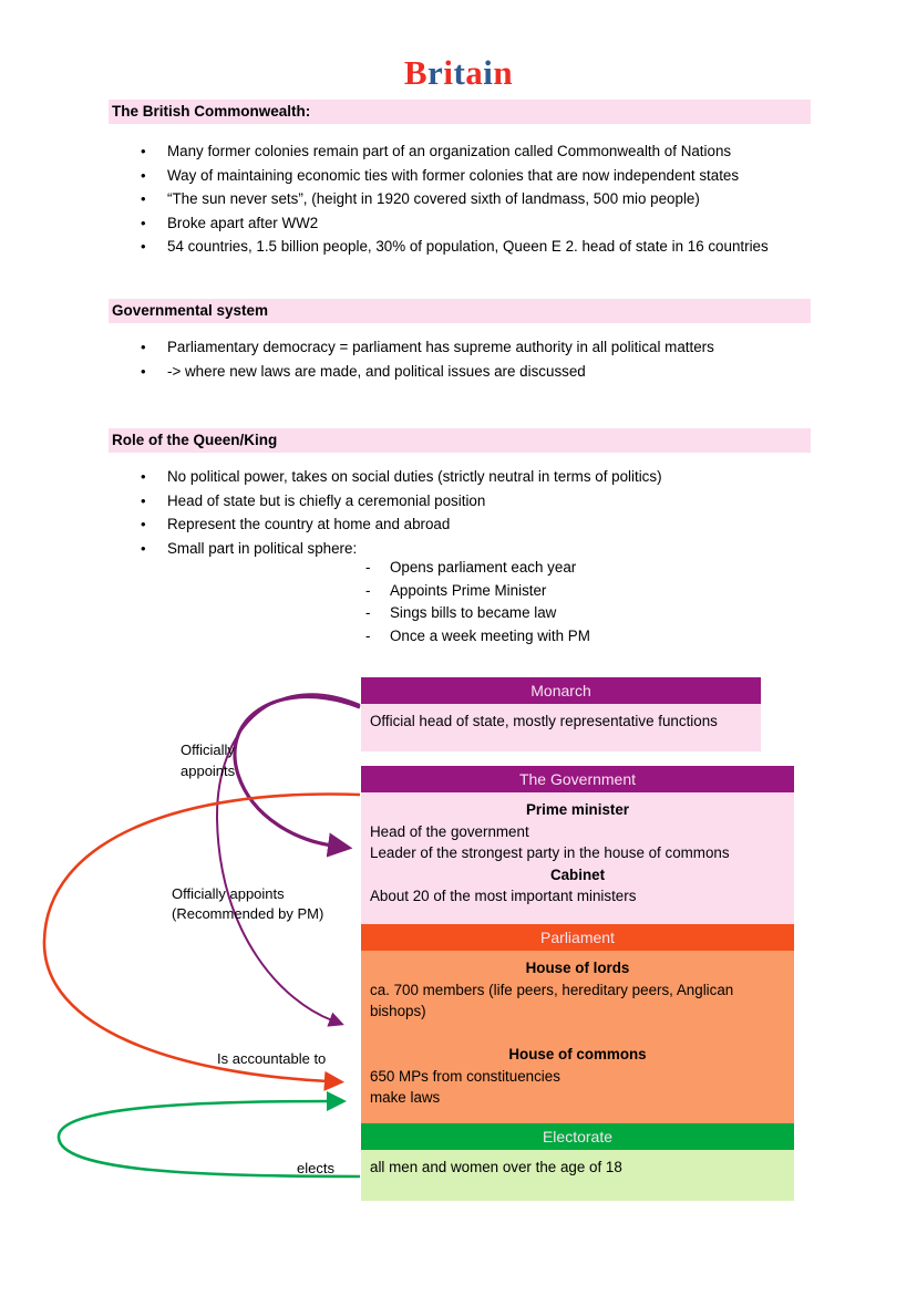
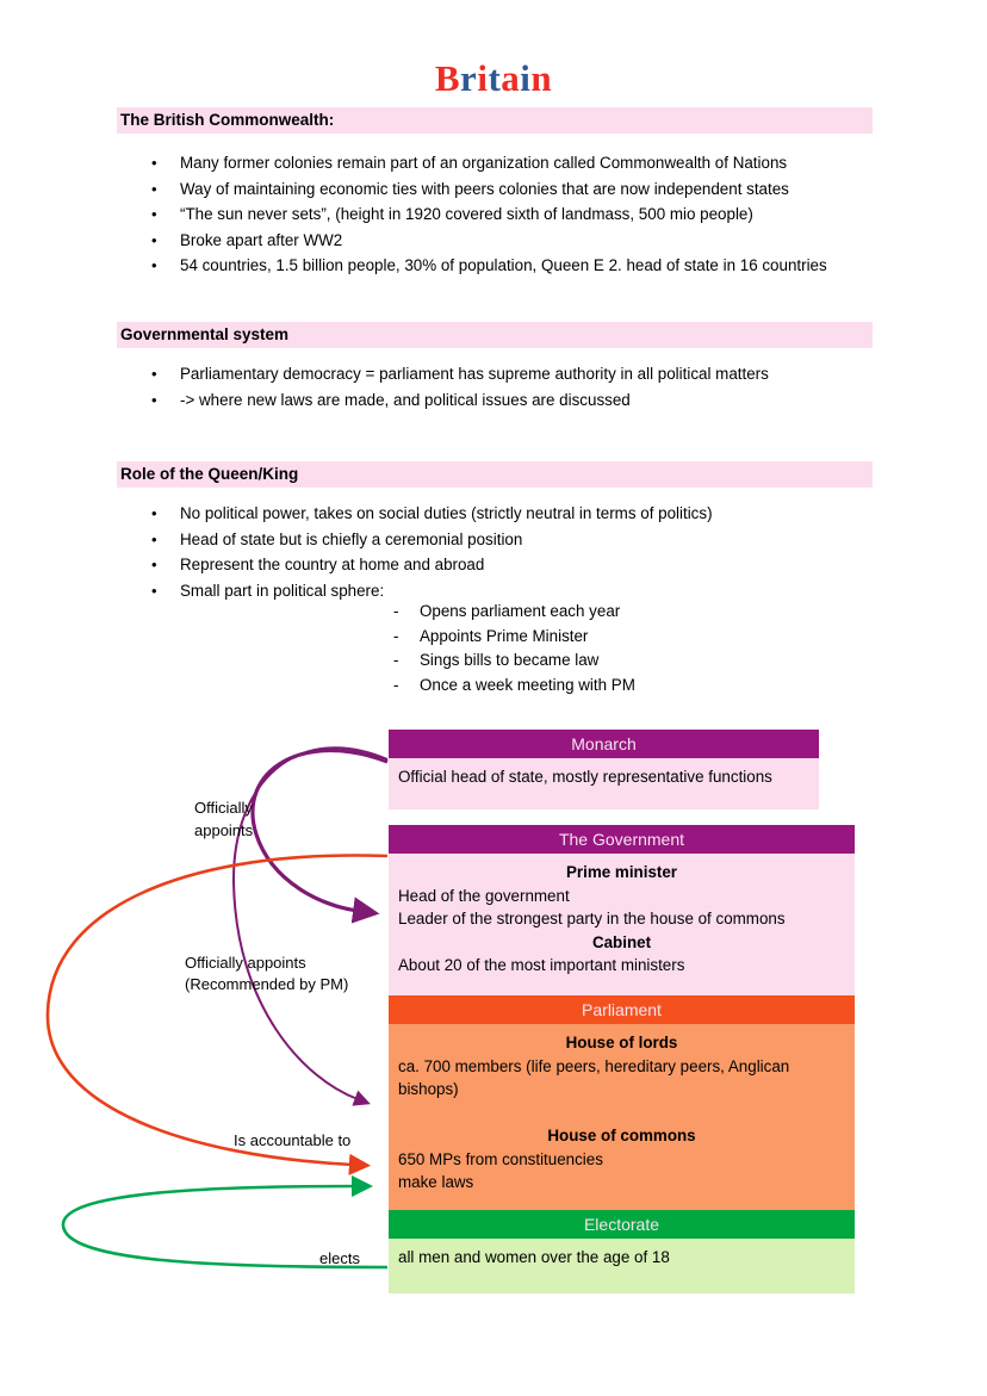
  Britain
  The British Commonwealth:
  •
  Many former colonies remain part of an organization called Commonwealth of Nations
  •
- Way of maintaining economic ties with former colonies that are now independent states
+ Way of maintaining economic ties with peers colonies that are now independent states
  •
  “The sun never sets”, (height in 1920 covered sixth of landmass, 500 mio people)
  •
  Broke apart after WW2
  •
  54 countries, 1.5 billion people, 30% of population, Queen E 2. head of state in 16 countries
  Governmental system
  •
  Parliamentary democracy = parliament has supreme authority in all political matters
  •
  -> where new laws are made, and political issues are discussed
  Role of the Queen/King
  •
  No political power, takes on social duties (strictly neutral in terms of politics)
  •
  Head of state but is chiefly a ceremonial position
  •
  Represent the country at home and abroad
  •
  Small part in political sphere:
  -
  Opens parliament each year
  -
  Appoints Prime Minister
  -
  Sings bills to became law
  -
  Once a week meeting with PM
  Monarch
  Official head of state, mostly representative functions
  The Government
  Prime minister
  Head of the government
  Leader of the strongest party in the house of commons
  Cabinet
  About 20 of the most important ministers
  Parliament
  House of lords
  ca. 700 members (life peers, hereditary peers, Anglican
  bishops)
  House of commons
  650 MPs from constituencies
  make laws
  Electorate
  all men and women over the age of 18
  Officially
  appoints
  Officially appoints
  (Recommended by PM)
  Is accountable to
  elects
